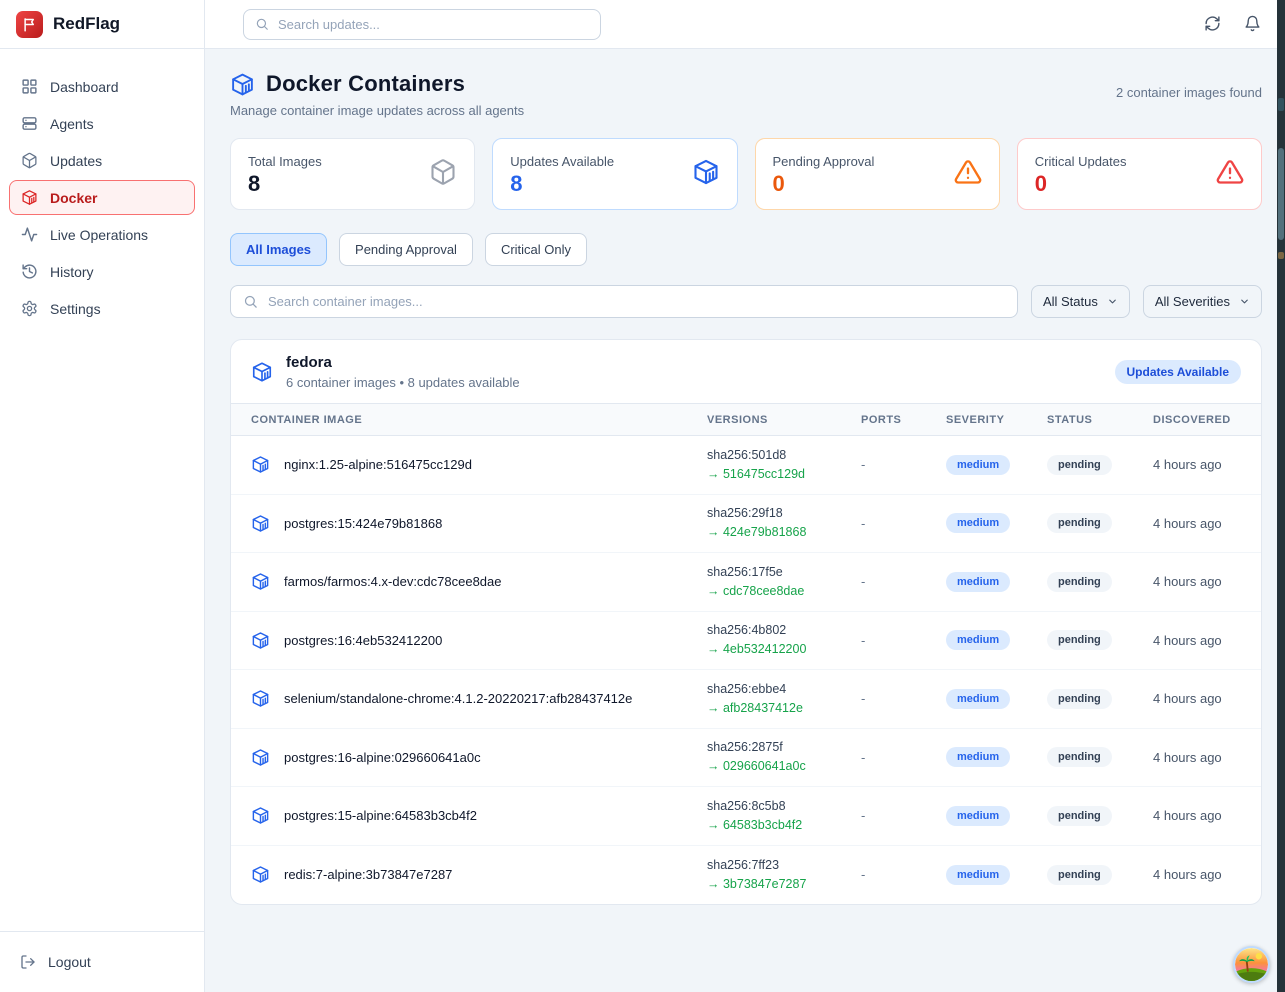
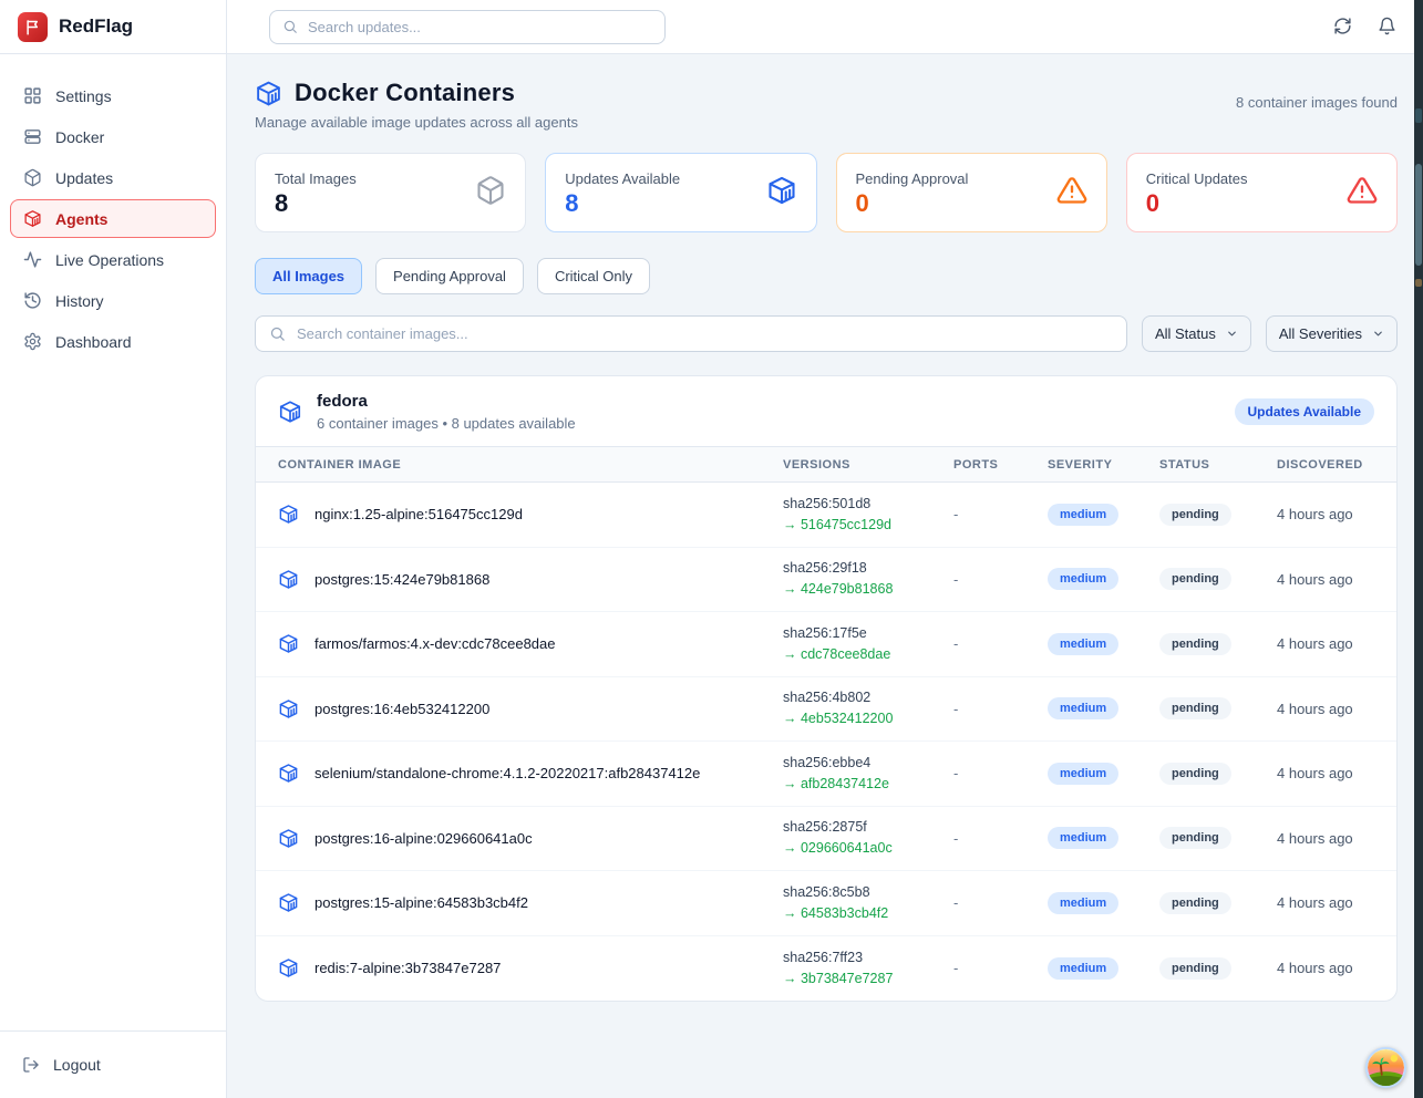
  RedFlag
- Dashboard
+ Settings
- Agents
+ Docker
  Updates
- Docker
+ Agents
  Live Operations
  History
- Settings
+ Dashboard
  Logout
  Search updates...
  Docker Containers
- Manage container image updates across all agents
+ Manage available image updates across all agents
- 2 container images found
+ 8 container images found
  Total Images
  8
  Updates Available
  8
  Pending Approval
  0
  Critical Updates
  0
  All Images
  Pending Approval
  Critical Only
  Search container images...
  All Status
  All Severities
  fedora
  6 container images • 8 updates available
  Updates Available
  CONTAINER IMAGE
  VERSIONS
  PORTS
  SEVERITY
  STATUS
  DISCOVERED
  nginx:1.25-alpine:516475cc129d
  sha256:501d8
  → 516475cc129d
  -
  medium
  pending
  4 hours ago
  postgres:15:424e79b81868
  sha256:29f18
  → 424e79b81868
  -
  medium
  pending
  4 hours ago
  farmos/farmos:4.x-dev:cdc78cee8dae
  sha256:17f5e
  → cdc78cee8dae
  -
  medium
  pending
  4 hours ago
  postgres:16:4eb532412200
  sha256:4b802
  → 4eb532412200
  -
  medium
  pending
  4 hours ago
  selenium/standalone-chrome:4.1.2-20220217:afb28437412e
  sha256:ebbe4
  → afb28437412e
  -
  medium
  pending
  4 hours ago
  postgres:16-alpine:029660641a0c
  sha256:2875f
  → 029660641a0c
  -
  medium
  pending
  4 hours ago
  postgres:15-alpine:64583b3cb4f2
  sha256:8c5b8
  → 64583b3cb4f2
  -
  medium
  pending
  4 hours ago
  redis:7-alpine:3b73847e7287
  sha256:7ff23
  → 3b73847e7287
  -
  medium
  pending
  4 hours ago
